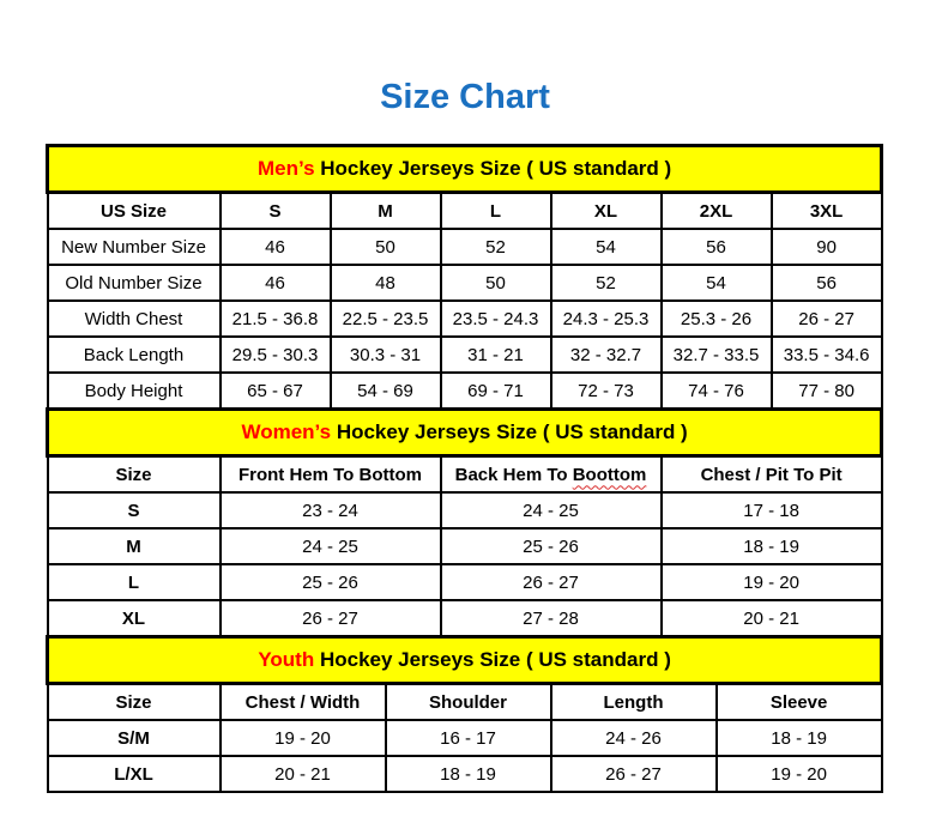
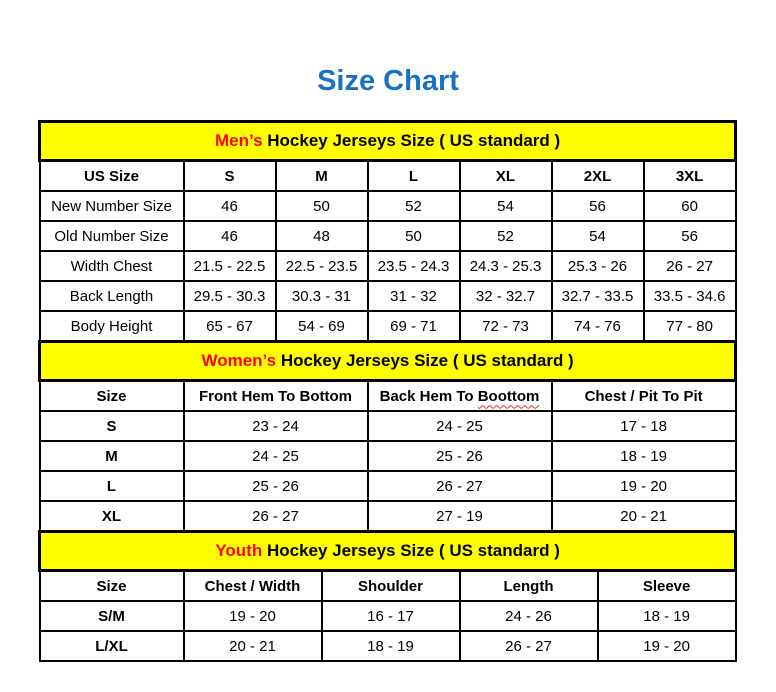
  Size Chart
  Men’s Hockey Jerseys Size ( US standard )
  US Size	S	M	L	XL	2XL	3XL
- New Number Size	46	50	52	54	56	90
+ New Number Size	46	50	52	54	56	60
  Old Number Size	46	48	50	52	54	56
- Width Chest	21.5 - 36.8	22.5 - 23.5	23.5 - 24.3	24.3 - 25.3	25.3 - 26	26 - 27
+ Width Chest	21.5 - 22.5	22.5 - 23.5	23.5 - 24.3	24.3 - 25.3	25.3 - 26	26 - 27
- Back Length	29.5 - 30.3	30.3 - 31	31 - 21	32 - 32.7	32.7 - 33.5	33.5 - 34.6
+ Back Length	29.5 - 30.3	30.3 - 31	31 - 32	32 - 32.7	32.7 - 33.5	33.5 - 34.6
  Body Height	65 - 67	54 - 69	69 - 71	72 - 73	74 - 76	77 - 80
  Women’s Hockey Jerseys Size ( US standard )
  Size	Front Hem To Bottom	Back Hem To Boottom	Chest / Pit To Pit
  S	23 - 24	24 - 25	17 - 18
  M	24 - 25	25 - 26	18 - 19
  L	25 - 26	26 - 27	19 - 20
- XL	26 - 27	27 - 28	20 - 21
+ XL	26 - 27	27 - 19	20 - 21
  Youth Hockey Jerseys Size ( US standard )
  Size	Chest / Width	Shoulder	Length	Sleeve
  S/M	19 - 20	16 - 17	24 - 26	18 - 19
  L/XL	20 - 21	18 - 19	26 - 27	19 - 20
